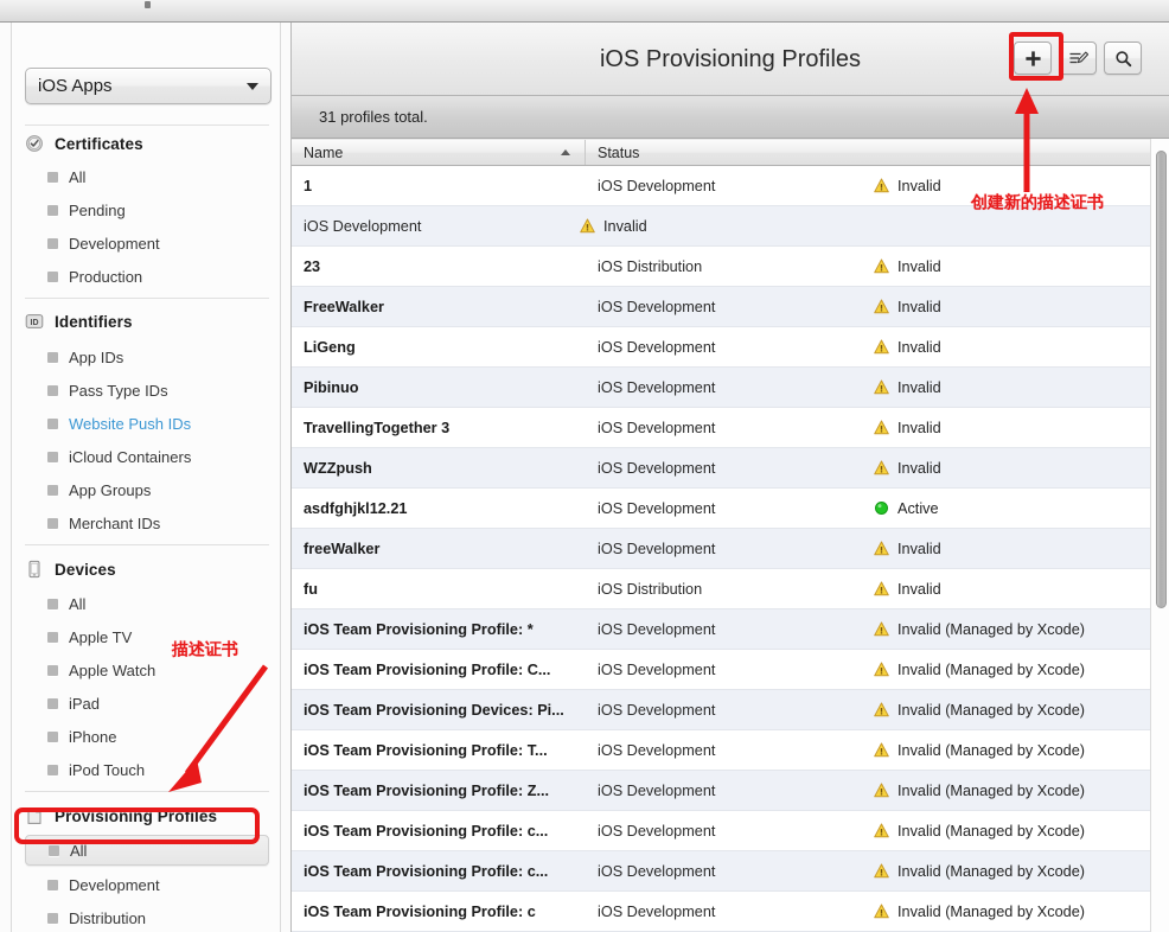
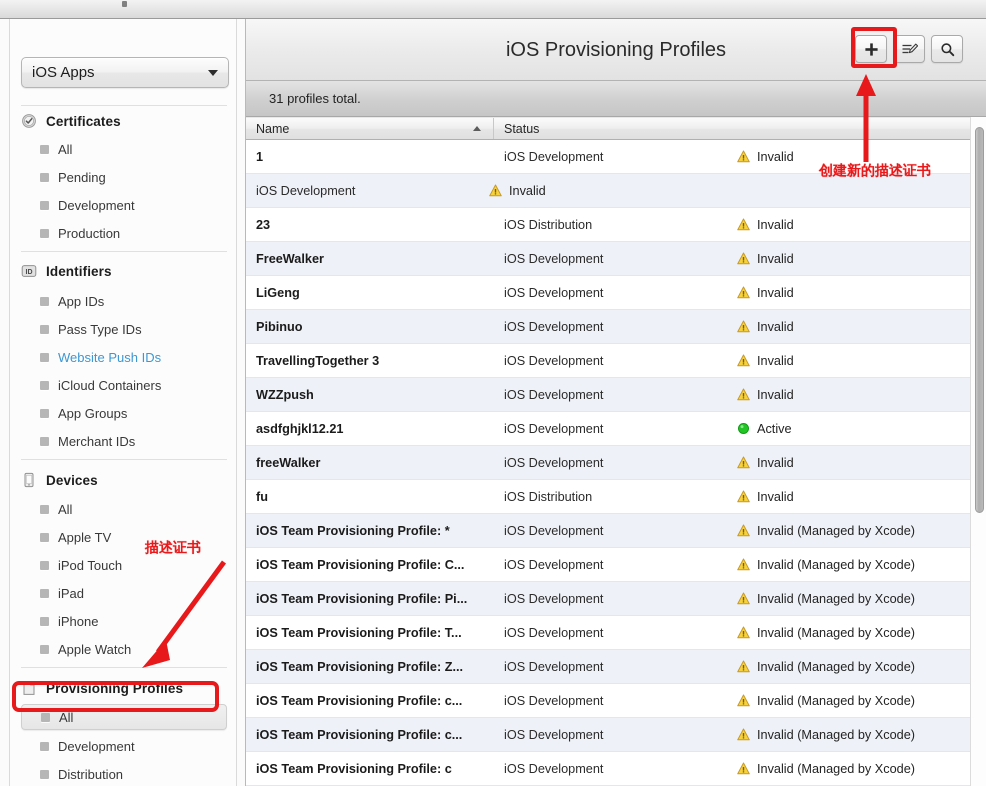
  iOS Apps
  Certificates
  All
  Pending
  Development
  Production
  Identifiers
  App IDs
  Pass Type IDs
  Website Push IDs
  iCloud Containers
  App Groups
  Merchant IDs
  Devices
  All
  Apple TV
- Apple Watch
+ iPod Touch
  iPad
  iPhone
- iPod Touch
+ Apple Watch
  Provisioning Profiles
  All
  Development
  Distribution
  iOS Provisioning Profiles
  31 profiles total.
  Name
  Status
  1
  iOS Development
  Invalid
  iOS Development
  Invalid
  23
  iOS Distribution
  Invalid
  FreeWalker
  iOS Development
  Invalid
  LiGeng
  iOS Development
  Invalid
  Pibinuo
  iOS Development
  Invalid
  TravellingTogether 3
  iOS Development
  Invalid
  WZZpush
  iOS Development
  Invalid
  asdfghjkl12.21
  iOS Development
  Active
  freeWalker
  iOS Development
  Invalid
  fu
  iOS Distribution
  Invalid
  iOS Team Provisioning Profile: *
  iOS Development
  Invalid (Managed by Xcode)
  iOS Team Provisioning Profile: C...
  iOS Development
  Invalid (Managed by Xcode)
- iOS Team Provisioning Devices: Pi...
+ iOS Team Provisioning Profile: Pi...
  iOS Development
  Invalid (Managed by Xcode)
  iOS Team Provisioning Profile: T...
  iOS Development
  Invalid (Managed by Xcode)
  iOS Team Provisioning Profile: Z...
  iOS Development
  Invalid (Managed by Xcode)
  iOS Team Provisioning Profile: c...
  iOS Development
  Invalid (Managed by Xcode)
  iOS Team Provisioning Profile: c...
  iOS Development
  Invalid (Managed by Xcode)
  iOS Team Provisioning Profile: c
  iOS Development
  Invalid (Managed by Xcode)
  创建新的描述证书
  描述证书
